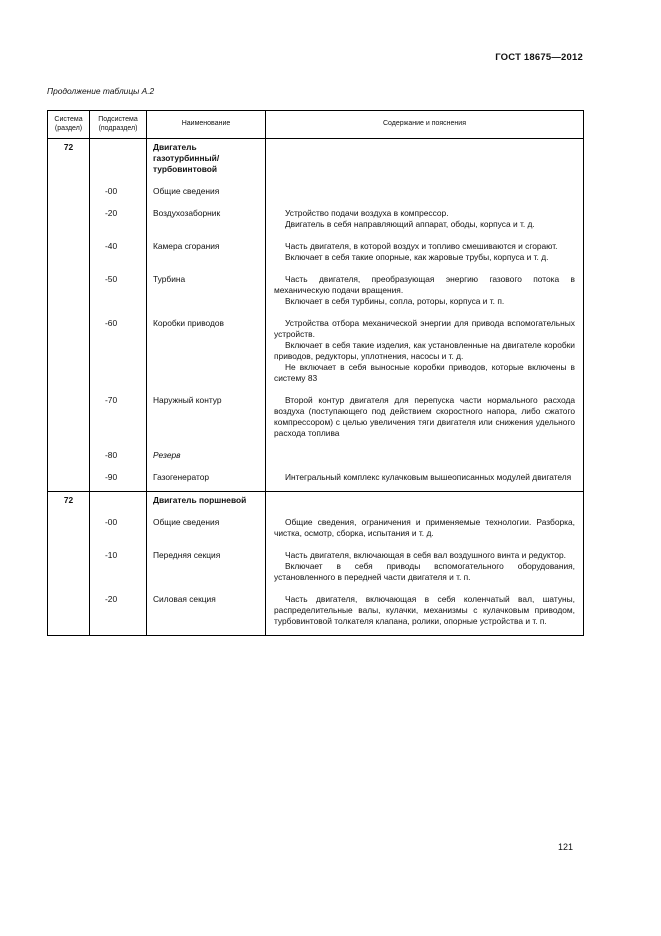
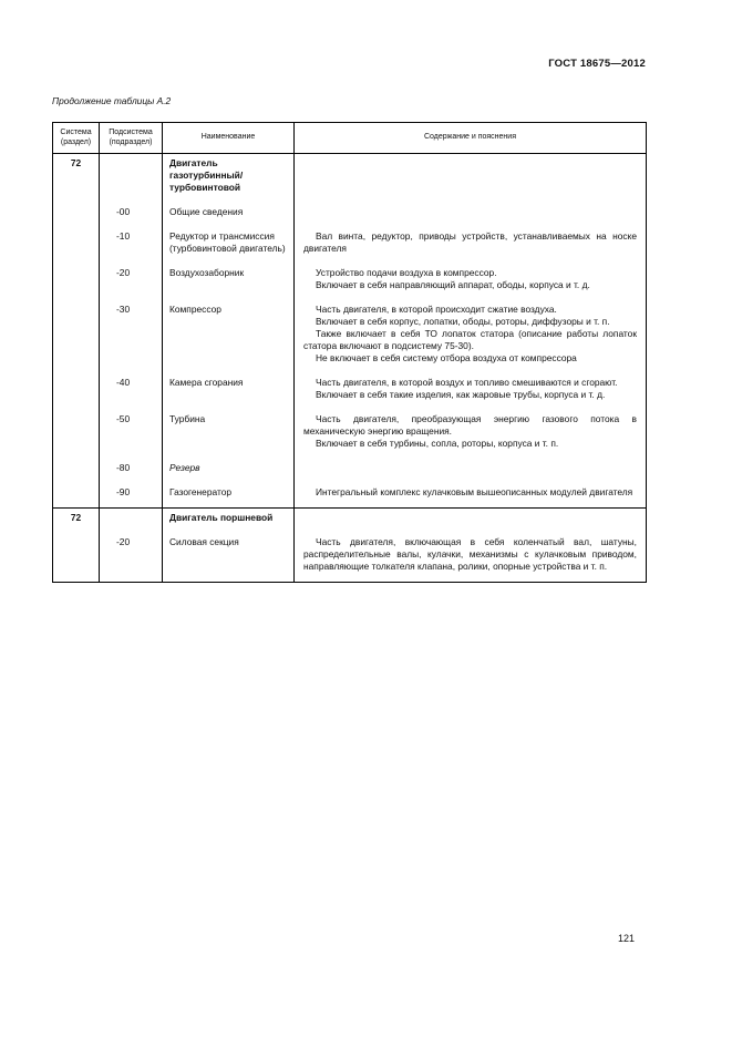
  ГОСТ 18675—2012
  Продолжение таблицы А.2
  72		Двигатель газотурбинный/турбовинтовой
  	-00	Общие сведения
+ 	-10	Редуктор и трансмиссия (турбовинтовой двигатель)	Вал винта, редуктор, приводы устройств, устанавливаемых на носке двигателя
- 	-20	Воздухозаборник	Устройство подачи воздуха в компрессор.Двигатель в себя направляющий аппарат, ободы, корпуса и т. д.
+ 	-20	Воздухозаборник	Устройство подачи воздуха в компрессор.Включает в себя направляющий аппарат, ободы, корпуса и т. д.
+ 	-30	Компрессор	Часть двигателя, в которой происходит сжатие воздуха.Включает в себя корпус, лопатки, ободы, роторы, диффузоры и т. п.Также включает в себя ТО лопаток статора (описание работы лопаток статора включают в подсистему 75-30).Не включает в себя систему отбора воздуха от компрессора
- 	-40	Камера сгорания	Часть двигателя, в которой воздух и топливо смешиваются и сгорают.Включает в себя такие опорные, как жаровые трубы, корпуса и т. д.
+ 	-40	Камера сгорания	Часть двигателя, в которой воздух и топливо смешиваются и сгорают.Включает в себя такие изделия, как жаровые трубы, корпуса и т. д.
- 	-50	Турбина	Часть двигателя, преобразующая энергию газового потока в механическую подачи вращения.Включает в себя турбины, сопла, роторы, корпуса и т. п.
+ 	-50	Турбина	Часть двигателя, преобразующая энергию газового потока в механическую энергию вращения.Включает в себя турбины, сопла, роторы, корпуса и т. п.
- 	-60	Коробки приводов	Устройства отбора механической энергии для привода вспомогательных устройств.Включает в себя такие изделия, как установленные на двигателе коробки приводов, редукторы, уплотнения, насосы и т. д.Не включает в себя выносные коробки приводов, которые включены в систему 83
- 	-70	Наружный контур	Второй контур двигателя для перепуска части нормального расхода воздуха (поступающего под действием скоростного напора, либо сжатого компрессором) с целью увеличения тяги двигателя или снижения удельного расхода топлива
  	-80	Резерв
  	-90	Газогенератор	Интегральный комплекс кулачковым вышеописанных модулей двигателя
  72		Двигатель поршневой
- 	-00	Общие сведения	Общие сведения, ограничения и применяемые технологии. Разборка, чистка, осмотр, сборка, испытания и т. д.
- 	-10	Передняя секция	Часть двигателя, включающая в себя вал воздушного винта и редуктор.Включает в себя приводы вспомогательного оборудования, установленного в передней части двигателя и т. п.
- 	-20	Силовая секция	Часть двигателя, включающая в себя коленчатый вал, шатуны, распределительные валы, кулачки, механизмы с кулачковым приводом, турбовинтовой толкателя клапана, ролики, опорные устройства и т. п.
+ 	-20	Силовая секция	Часть двигателя, включающая в себя коленчатый вал, шатуны, распределительные валы, кулачки, механизмы с кулачковым приводом, направляющие толкателя клапана, ролики, опорные устройства и т. п.
  121
